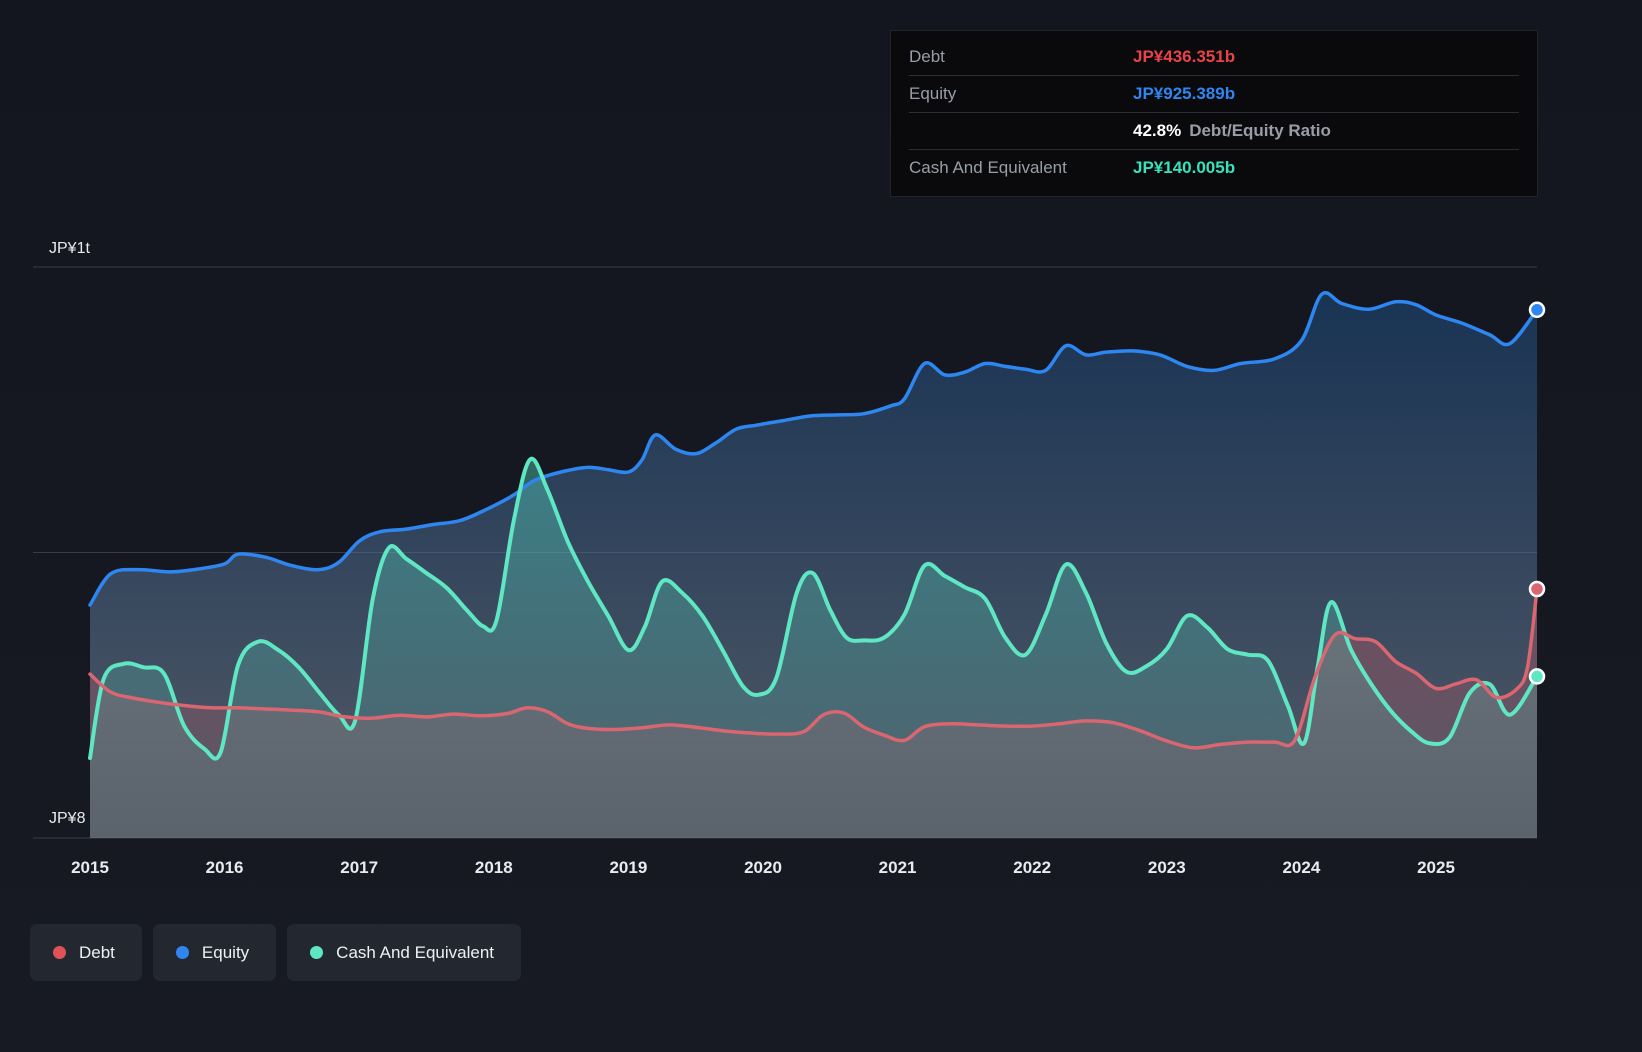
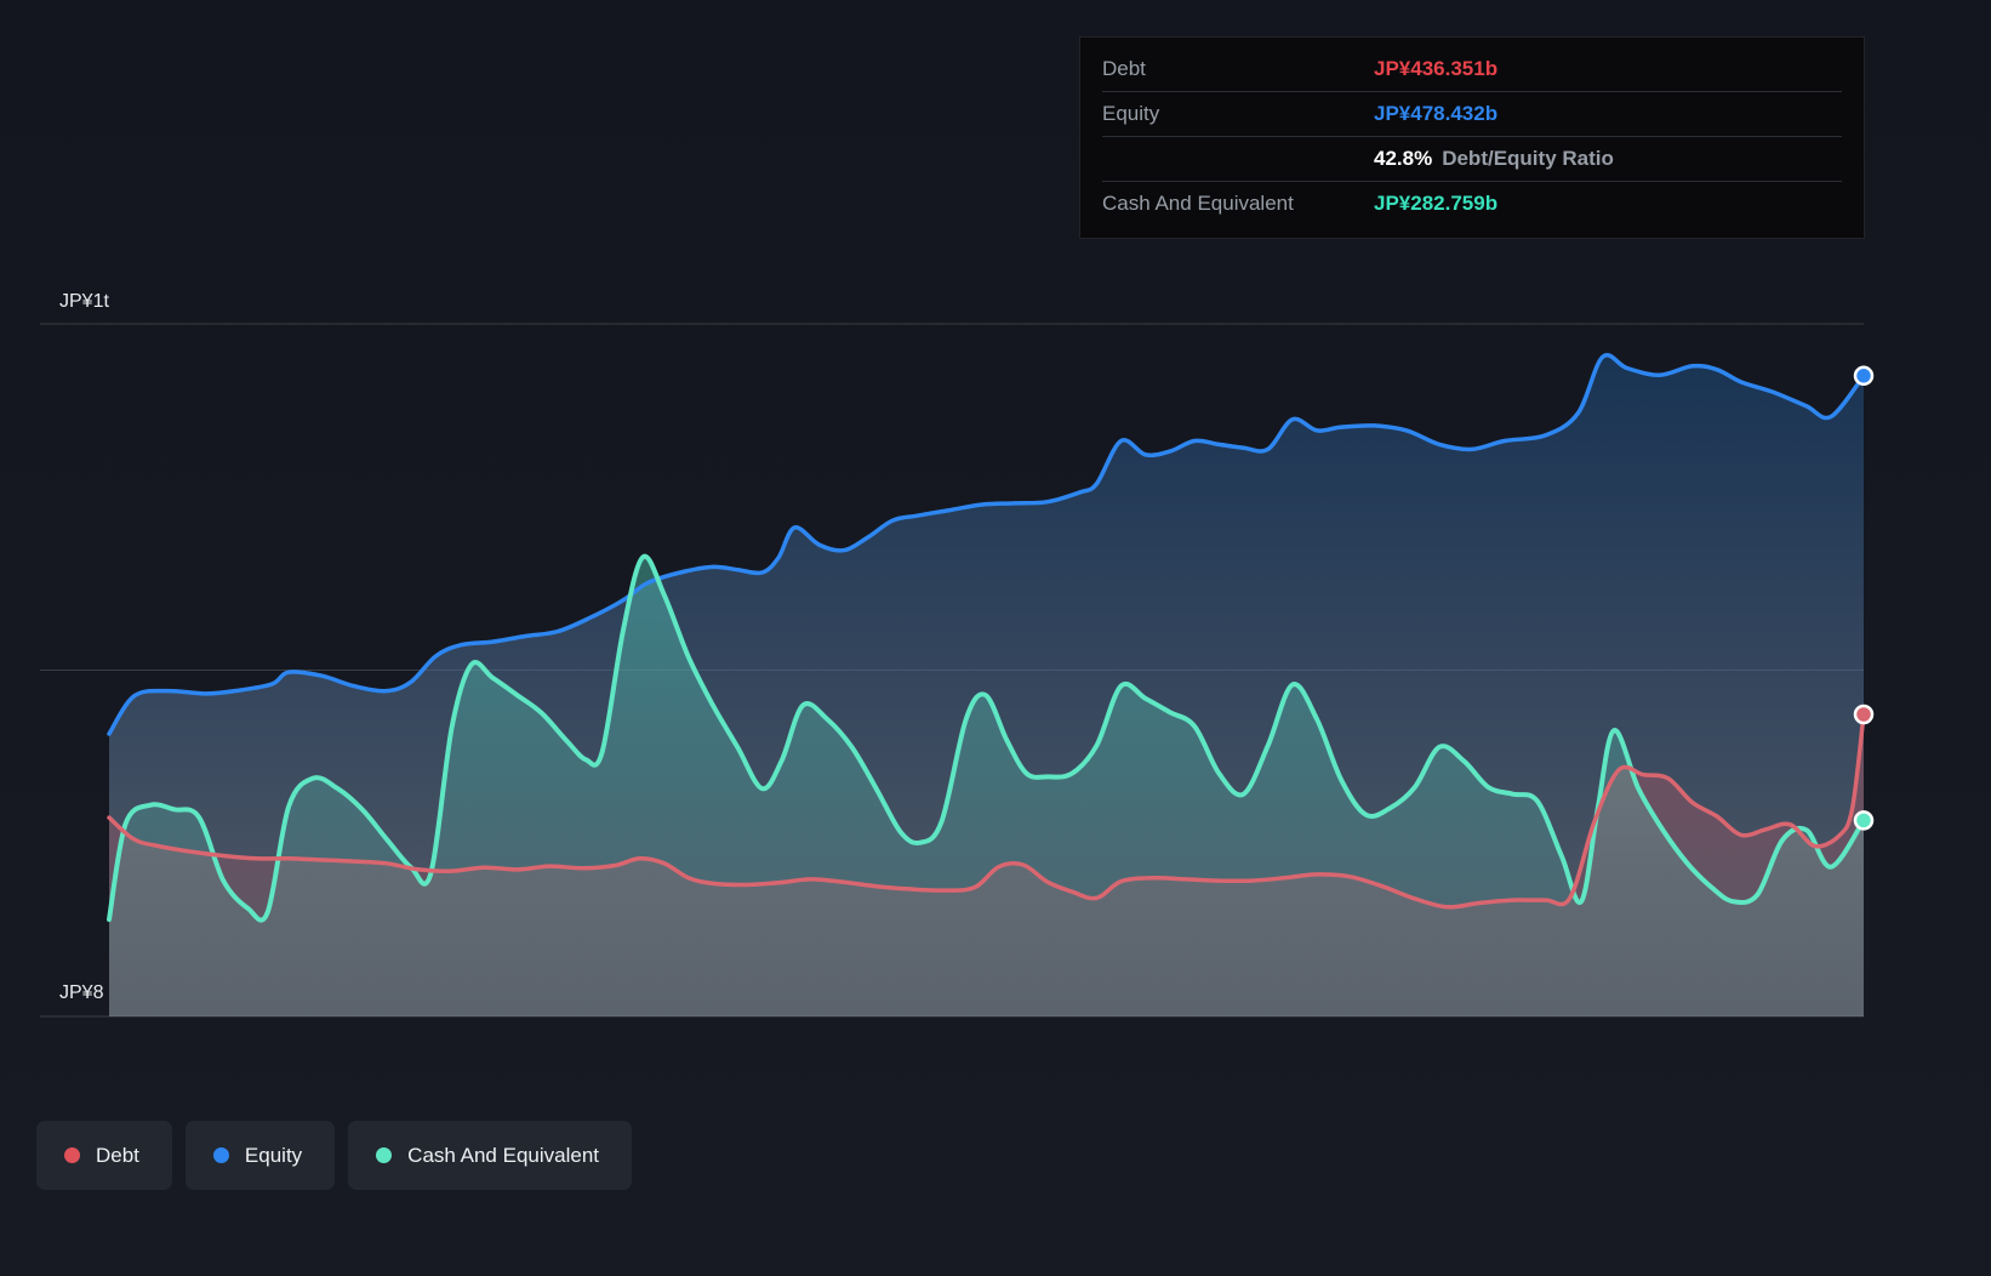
  Debt
  JP¥436.351b
  Equity
- JP¥925.389b
+ JP¥478.432b
  42.8%
  Debt/Equity Ratio
  Cash And Equivalent
- JP¥140.005b
+ JP¥282.759b
  JP¥1t
  JP¥8
- 2015
- 2016
- 2017
- 2018
- 2019
- 2020
- 2021
- 2022
- 2023
- 2024
- 2025
  Debt
  Equity
  Cash And Equivalent
